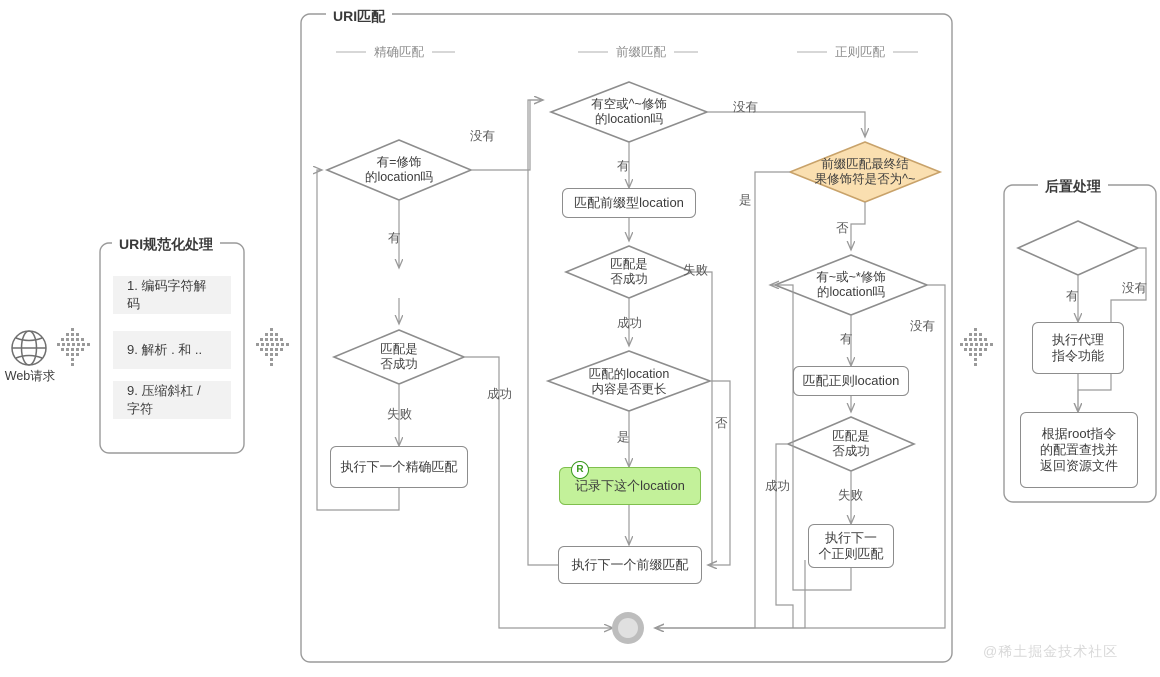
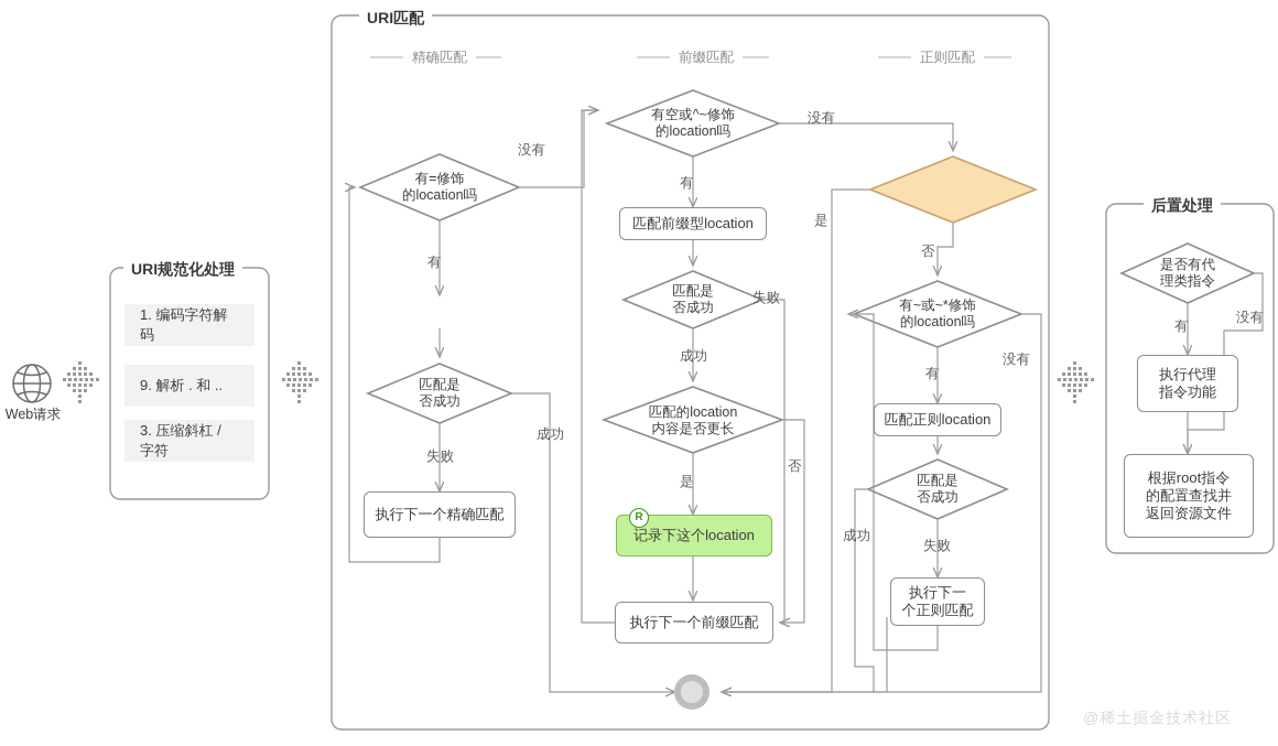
  Web请求
  URI规范化处理
  1. 编码字符解码
  9. 解析 . 和 ..
- 9. 压缩斜杠 / 字符
+ 3. 压缩斜杠 / 字符
  URI匹配
  精确匹配
  前缀匹配
  正则匹配
  有=修饰
  的location吗
  没有
  有
  匹配是
  否成功
  成功
  失败
  执行下一个精确匹配
  有空或^~修饰
  的location吗
  没有
  有
  匹配前缀型location
  匹配是
  否成功
  失败
  成功
  匹配的location
  内容是否更长
  是
  否
  记录下这个location
  R
  执行下一个前缀匹配
- 前缀匹配最终结
- 果修饰符是否为^~
  是
  否
  有~或~*修饰
  的location吗
  有
  没有
  匹配正则location
  匹配是
  否成功
  成功
  失败
  执行下一
  个正则匹配
  后置处理
+ 是否有代
+ 理类指令
  有
  没有
  执行代理
  指令功能
  根据root指令
  的配置查找并
  返回资源文件
  @稀土掘金技术社区
